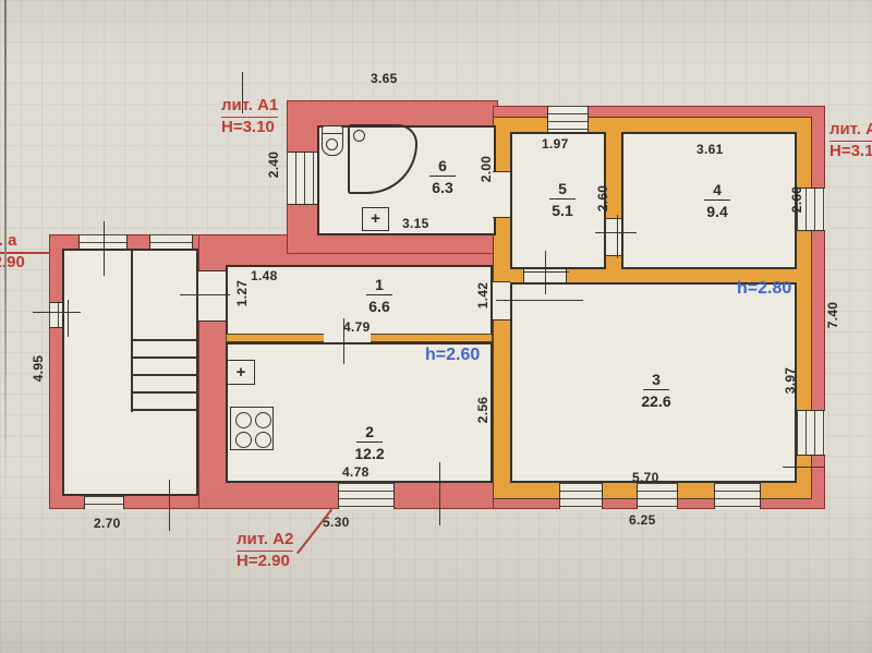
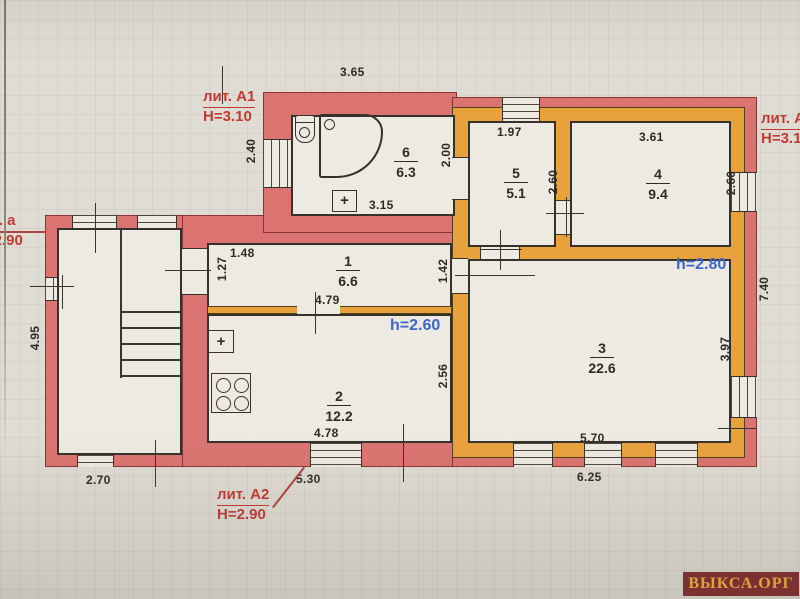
+ ВЫКСА.ОРГ
